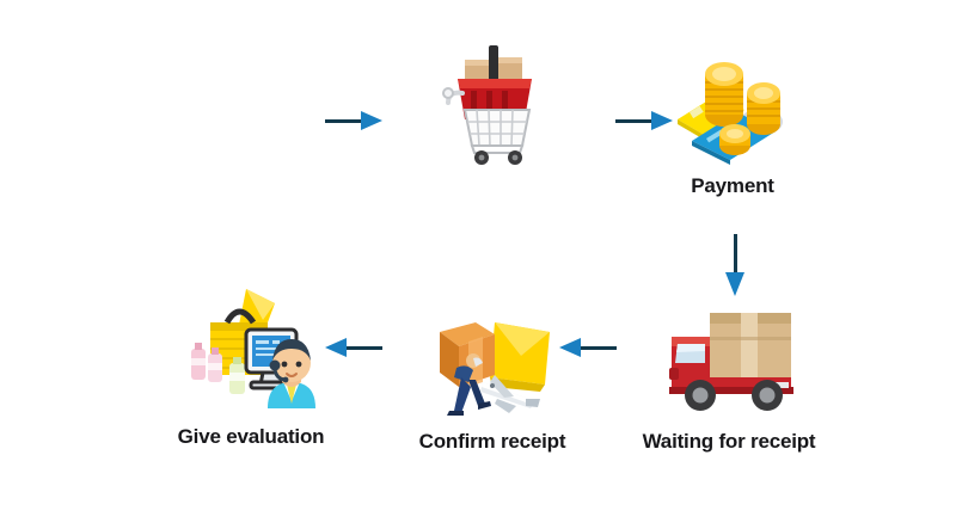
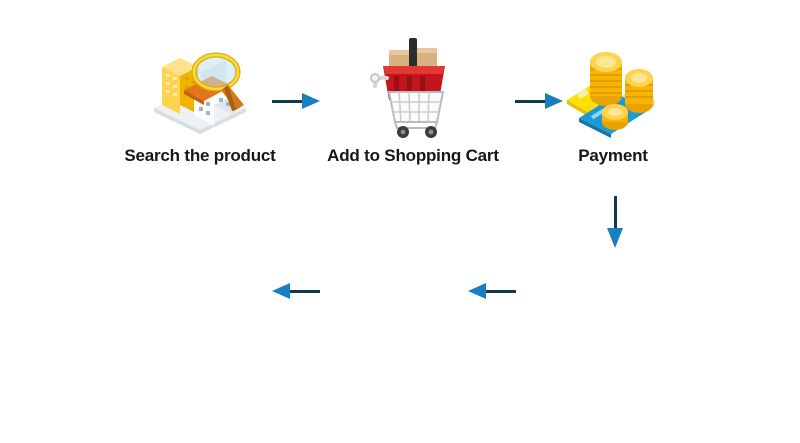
+ Search the product
+ Add to Shopping Cart
  Payment
- Waiting for receipt
- Confirm receipt
- Give evaluation
